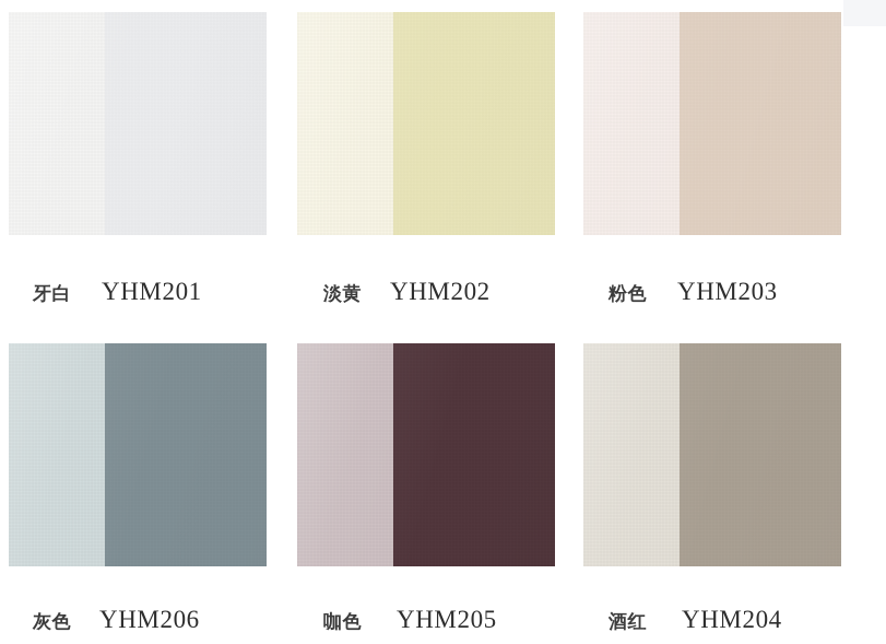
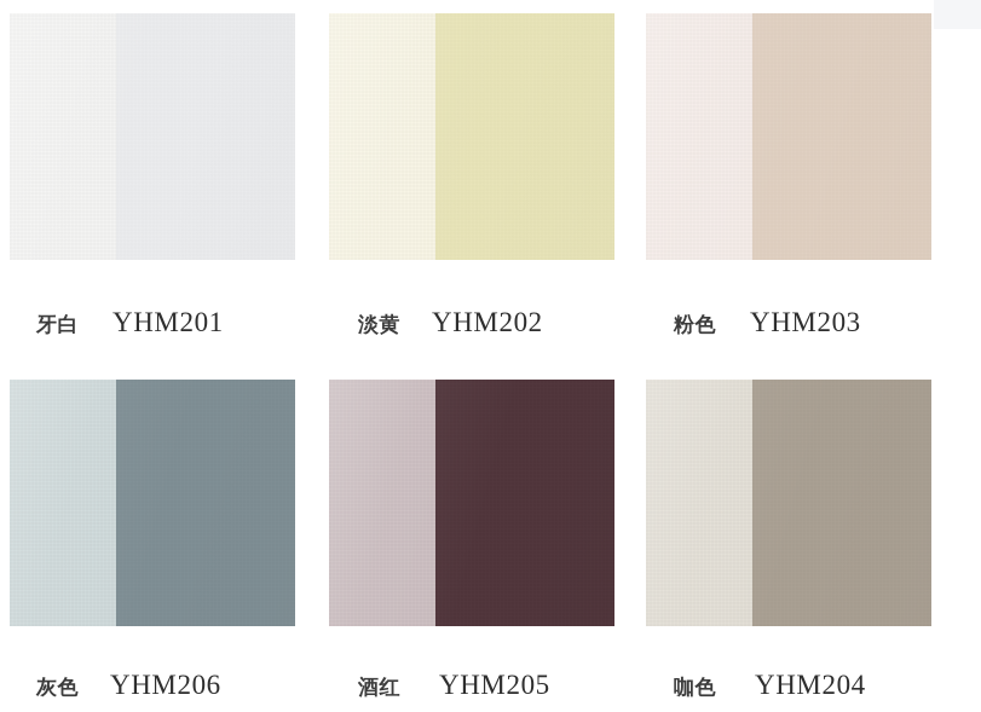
  牙白
  YHM201
  淡黄
  YHM202
  粉色
  YHM203
  灰色
  YHM206
- 咖色
+ 酒红
  YHM205
- 酒红
+ 咖色
  YHM204
